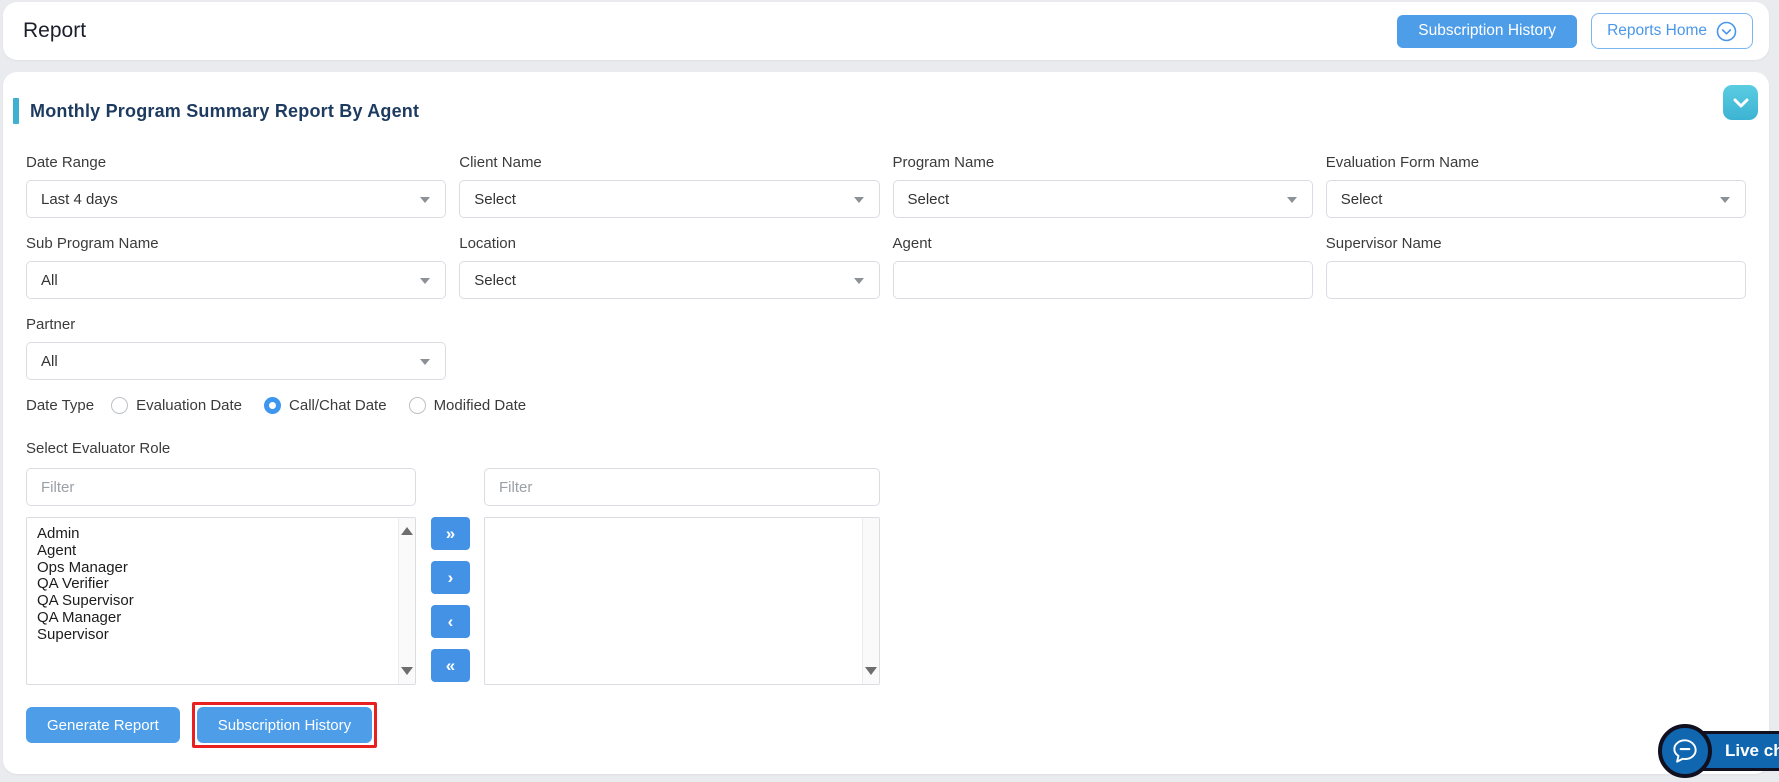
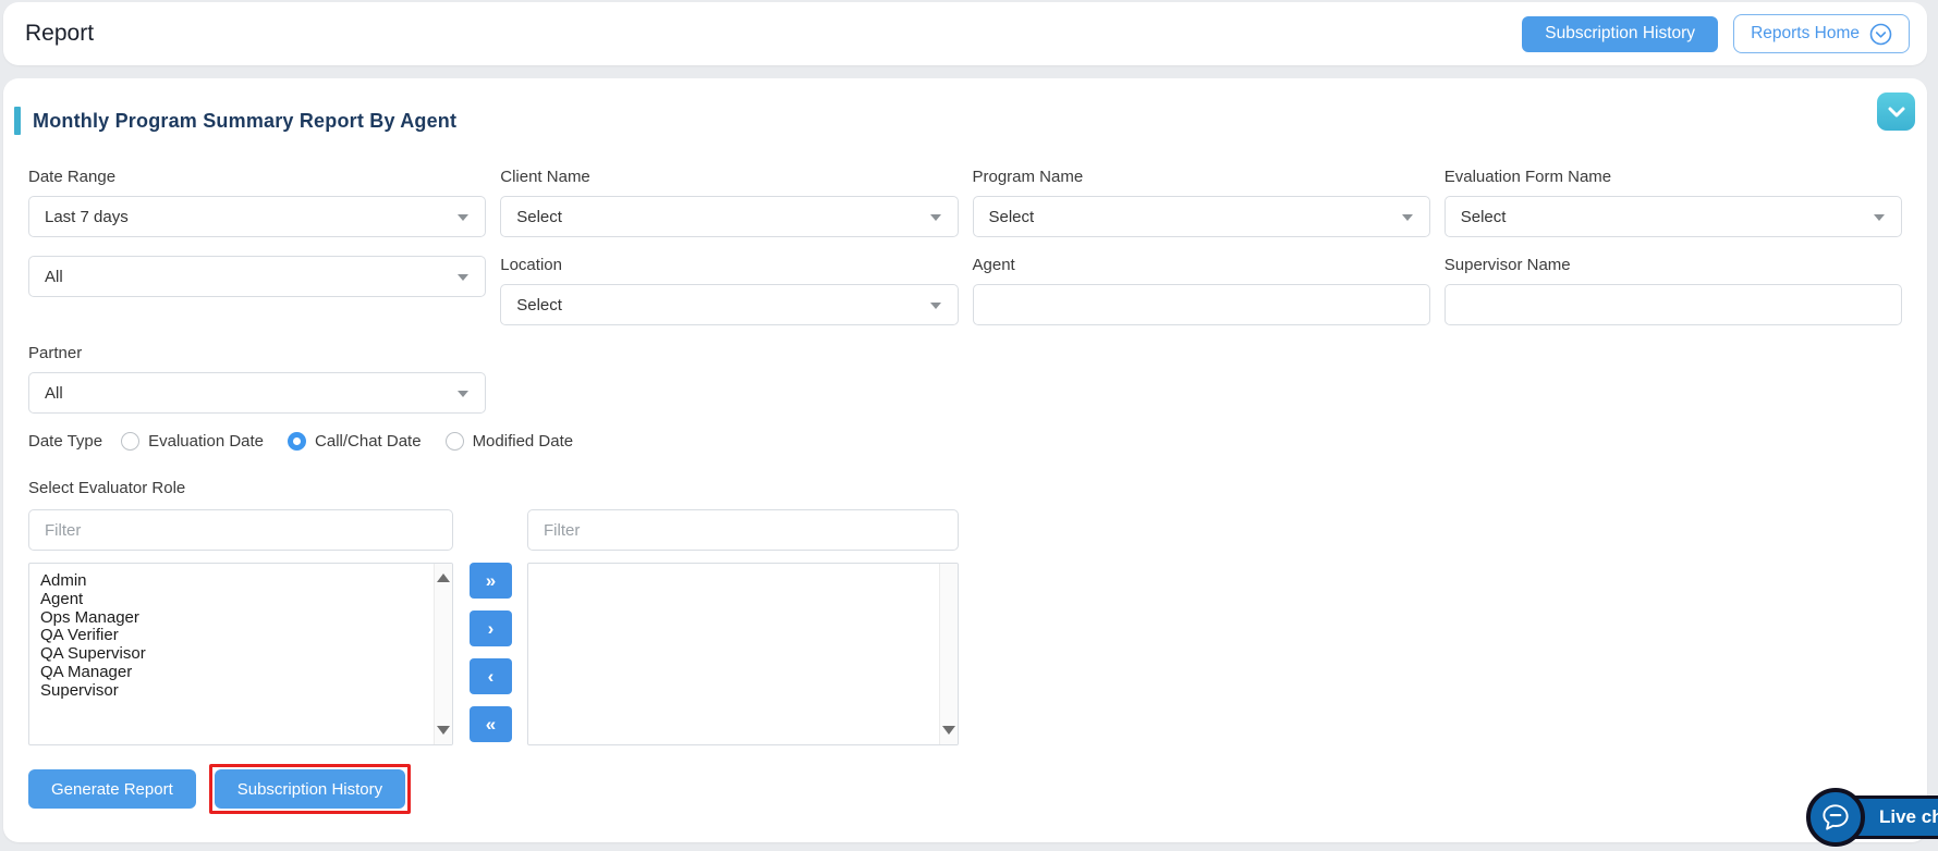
  Report
  Subscription History
  Reports Home
  Monthly Program Summary Report By Agent
  Date Range
- Last 4 days
+ Last 7 days
  Client Name
  Select
  Program Name
  Select
  Evaluation Form Name
  Select
- Sub Program Name
  All
  Location
  Select
  Agent
  Supervisor Name
  Partner
  All
  Date Type
  Evaluation Date
  Call/Chat Date
  Modified Date
  Select Evaluator Role
  Filter
  Admin
  Agent
  Ops Manager
  QA Verifier
  QA Supervisor
  QA Manager
  Supervisor
  »
  ›
  ‹
  «
  Filter
  Generate Report
  Subscription History
  Live ch
